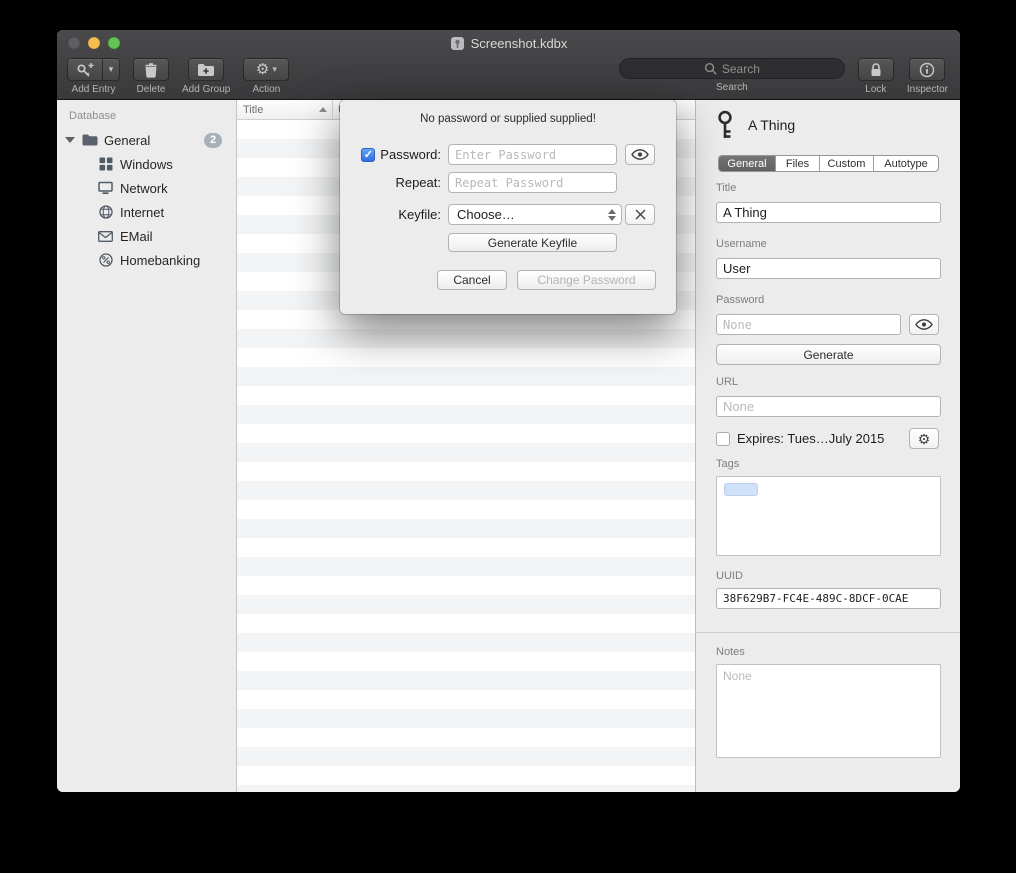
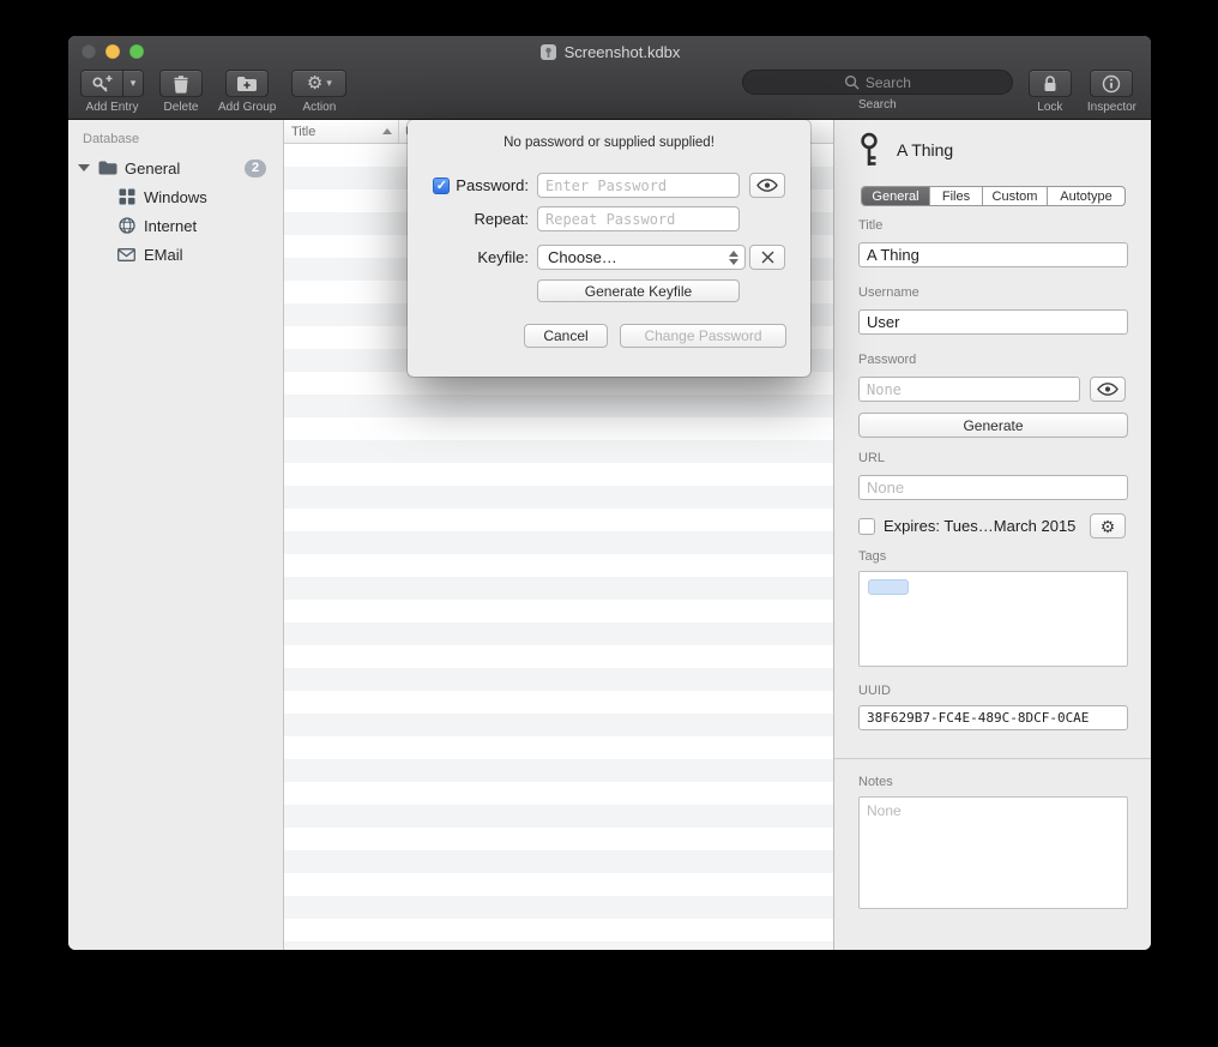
  Screenshot.kdbx
  ▾
  Add Entry
  Delete
  Add Group
  ⚙
  ▾
  Action
  Search
  Search
  Lock
  Inspector
  Database
  General
  2
  Windows
- Network
  Internet
  EMail
- Homebanking
  Title
  A Thing
  General
  Files
  Custom
  Autotype
  Title
  A Thing
  Username
  User
  Password
  None
  Generate
  URL
  None
- Expires: Tues…July 2015
+ Expires: Tues…March 2015
  ⚙
  Tags
  UUID
  38F629B7-FC4E-489C-8DCF-0CAE
  Notes
  None
  No password or supplied supplied!
  ✓
  Password:
  Enter Password
  Repeat:
  Repeat Password
  Keyfile:
  Choose…
  Generate Keyfile
  Cancel
  Change Password
